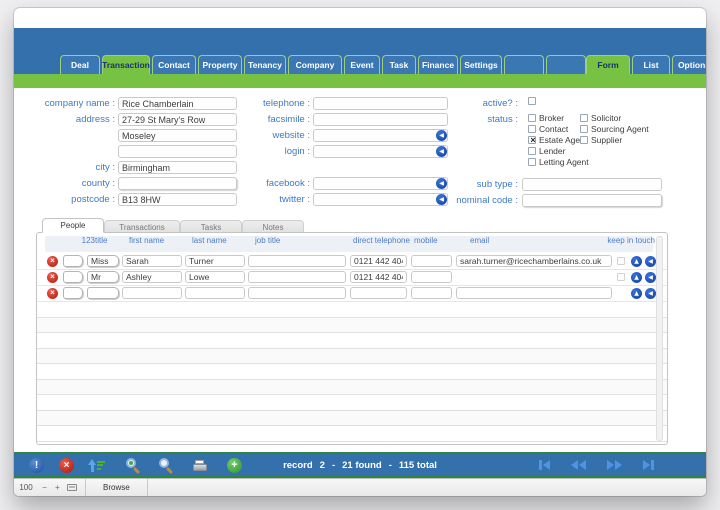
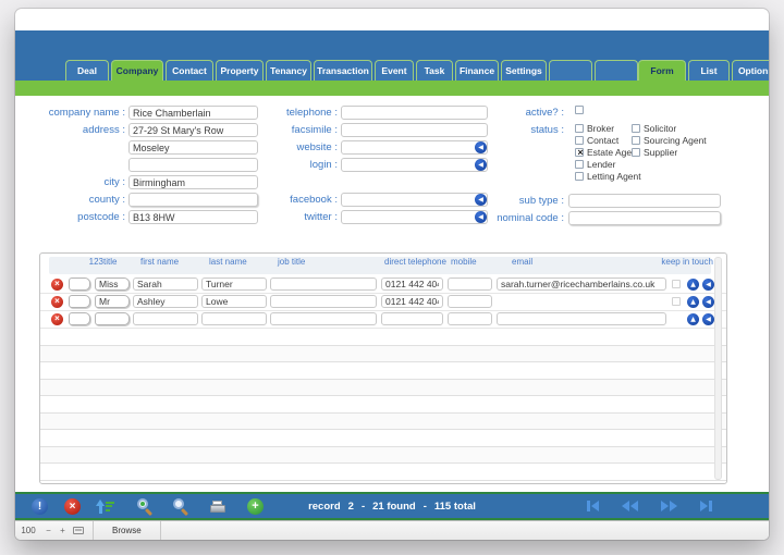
  Deal
- Transaction
+ Company
  Contact
  Property
  Tenancy
- Company
+ Transaction
  Event
  Task
  Finance
  Settings
  Form
  List
  Option
  company name :
  Rice Chamberlain
  address :
  27-29 St Mary's Row
  Moseley
  city :
  Birmingham
  county :
  postcode :
  B13 8HW
  telephone :
  facsimile :
  website :
  login :
  facebook :
  twitter :
  active? :
  status :
  Broker
  Contact
  Estate Age
  Lender
  Letting Agent
  Solicitor
  Sourcing Agent
  Supplier
  sub type :
  nominal code :
- People
- Transactions
- Tasks
- Notes
  123
  title
  first name
  last name
  job title
  direct telephone
  mobile
  email
  keep in touch
  ×
  Miss
  Sarah
  Turner
  0121 442 40
  sarah.turner@ricechamberlains.co.uk
  ×
  Mr
  Ashley
  Lowe
  0121 442 40
  ×
  !
  ×
  +
  record
  2
  -
  21 found
  -
  115 total
  100
  −
  +
  Browse
